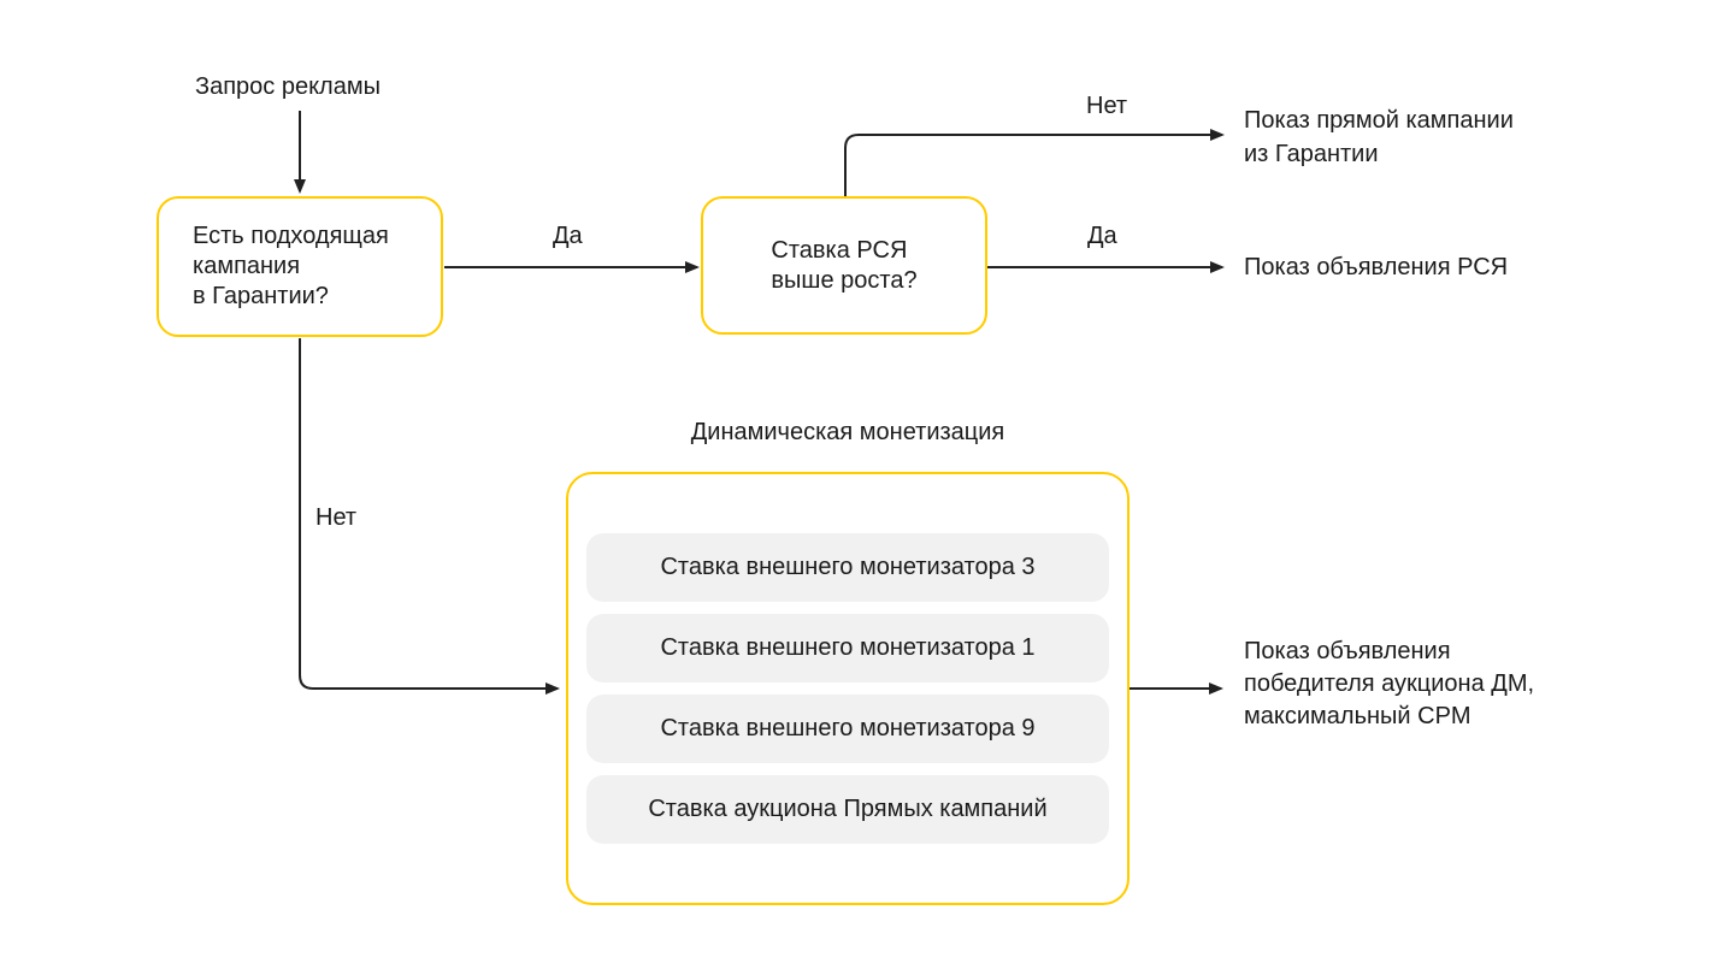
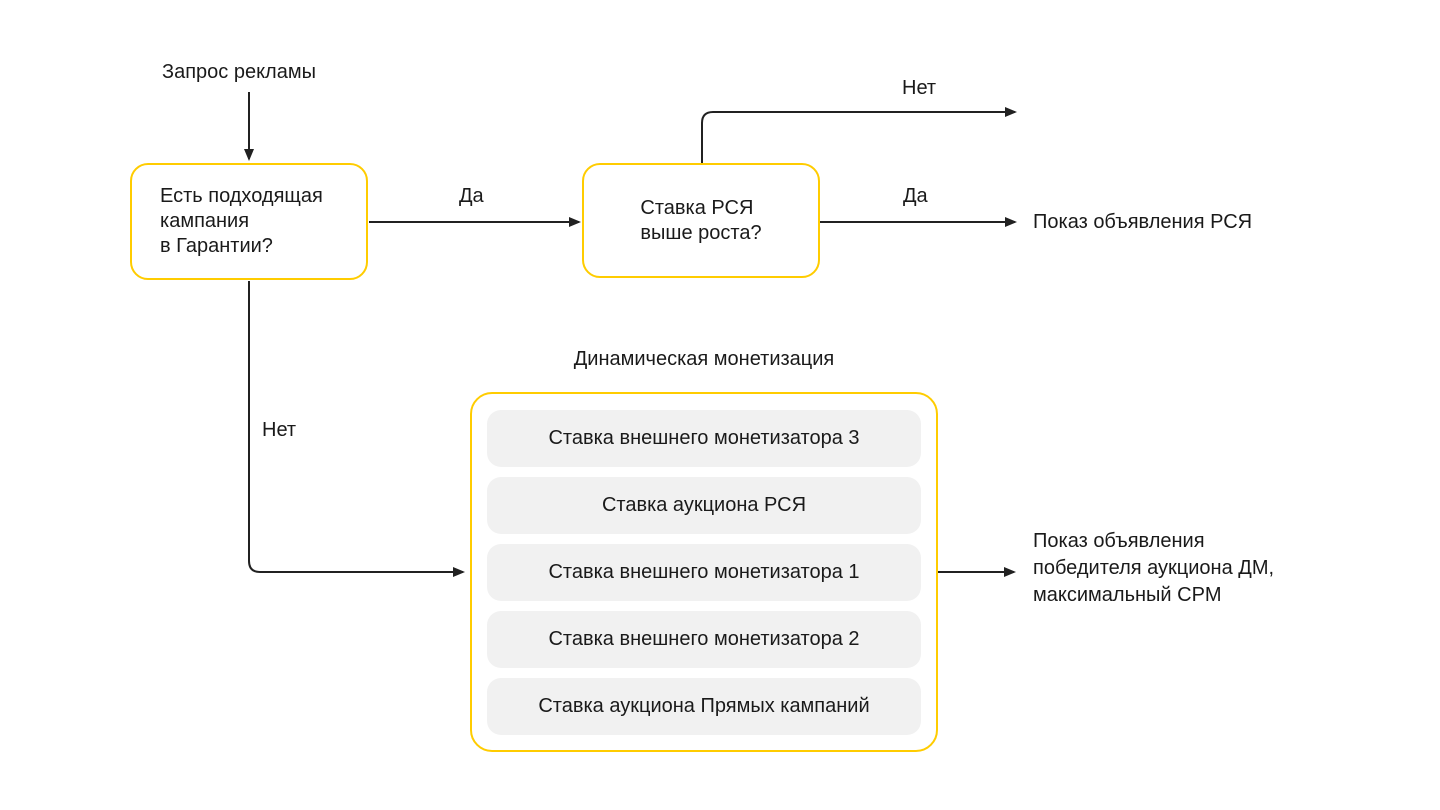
  Запрос рекламы
  Есть подходящая
  кампания
  в Гарантии?
  Ставка РСЯ
  выше роста?
  Да
  Нет
  Да
  Нет
- Показ прямой кампании
- из Гарантии
  Показ объявления РСЯ
  Показ объявления
  победителя аукциона ДМ,
  максимальный CPM
  Динамическая монетизация
  Ставка внешнего монетизатора 3
+ Ставка аукциона РСЯ
  Ставка внешнего монетизатора 1
- Ставка внешнего монетизатора 9
+ Ставка внешнего монетизатора 2
  Ставка аукциона Прямых кампаний
